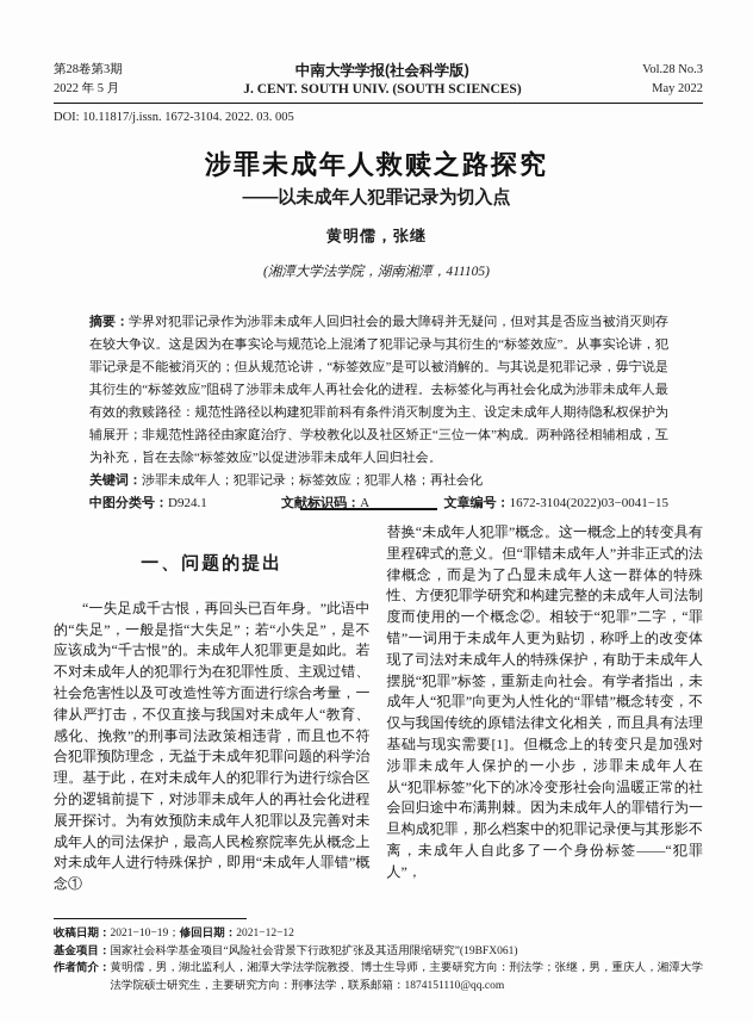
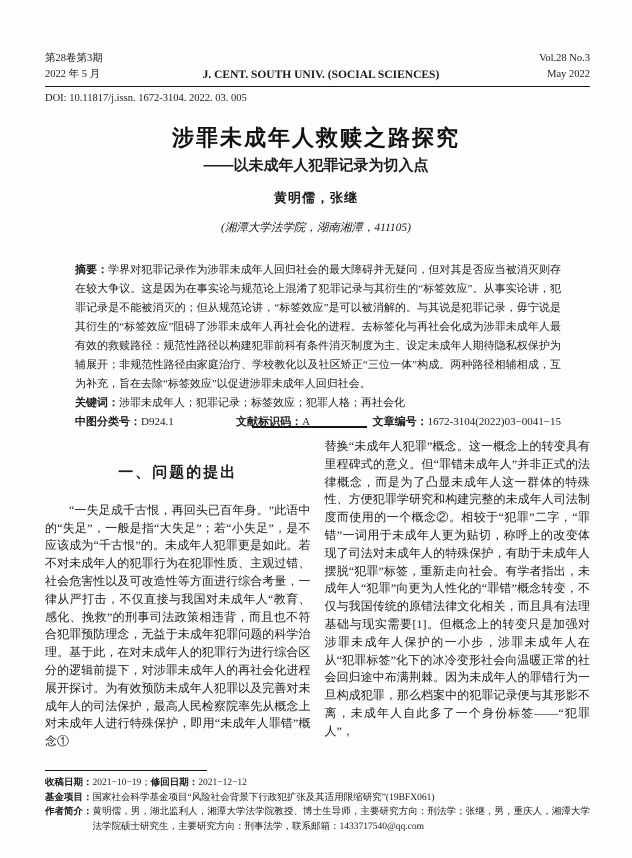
  第28卷第3期
  2022 年 5 月
- 中南大学学报(社会科学版)
- J. CENT. SOUTH UNIV. (SOUTH SCIENCES)
+ J. CENT. SOUTH UNIV. (SOCIAL SCIENCES)
  Vol.28 No.3
  May 2022
  DOI: 10.11817/j.issn. 1672-3104. 2022. 03. 005
  涉罪未成年人救赎之路探究
  ——以未成年人犯罪记录为切入点
  黄明儒，张继
  (湘潭大学法学院，湖南湘潭，411105)
  摘要：学界对犯罪记录作为涉罪未成年人回归社会的最大障碍并无疑问，但对其是否应当被消灭则存在较大争议。这是因为在事实论与规范论上混淆了犯罪记录与其衍生的“标签效应”。从事实论讲，犯罪记录是不能被消灭的；但从规范论讲，“标签效应”是可以被消解的。与其说是犯罪记录，毋宁说是其衍生的“标签效应”阻碍了涉罪未成年人再社会化的进程。去标签化与再社会化成为涉罪未成年人最有效的救赎路径：规范性路径以构建犯罪前科有条件消灭制度为主、设定未成年人期待隐私权保护为辅展开；非规范性路径由家庭治疗、学校教化以及社区矫正“三位一体”构成。两种路径相辅相成，互为补充，旨在去除“标签效应”以促进涉罪未成年人回归社会。
  关键词：涉罪未成年人；犯罪记录；标签效应；犯罪人格；再社会化
  中图分类号：D924.1
  文献标识码：A
  文章编号：1672-3104(2022)03−0041−15
  一、问题的提出
  “一失足成千古恨，再回头已百年身。”此语中的“失足”，一般是指“大失足”；若“小失足”，是不应该成为“千古恨”的。未成年人犯罪更是如此。若不对未成年人的犯罪行为在犯罪性质、主观过错、社会危害性以及可改造性等方面进行综合考量，一律从严打击，不仅直接与我国对未成年人“教育、感化、挽救”的刑事司法政策相违背，而且也不符合犯罪预防理念，无益于未成年犯罪问题的科学治理。基于此，在对未成年人的犯罪行为进行综合区分的逻辑前提下，对涉罪未成年人的再社会化进程展开探讨。为有效预防未成年人犯罪以及完善对未成年人的司法保护，最高人民检察院率先从概念上对未成年人进行特殊保护，即用“未成年人罪错”概念①
  替换“未成年人犯罪”概念。这一概念上的转变具有里程碑式的意义。但“罪错未成年人”并非正式的法律概念，而是为了凸显未成年人这一群体的特殊性、方便犯罪学研究和构建完整的未成年人司法制度而使用的一个概念②。相较于“犯罪”二字，“罪错”一词用于未成年人更为贴切，称呼上的改变体现了司法对未成年人的特殊保护，有助于未成年人摆脱“犯罪”标签，重新走向社会。有学者指出，未成年人“犯罪”向更为人性化的“罪错”概念转变，不仅与我国传统的原错法律文化相关，而且具有法理基础与现实需要[1]。但概念上的转变只是加强对涉罪未成年人保护的一小步，涉罪未成年人在从“犯罪标签”化下的冰冷变形社会向温暖正常的社会回归途中布满荆棘。因为未成年人的罪错行为一旦构成犯罪，那么档案中的犯罪记录便与其形影不离，未成年人自此多了一个身份标签——“犯罪人”，
  收稿日期：2021−10−19；修回日期：2021−12−12
  基金项目：
  国家社会科学基金项目“风险社会背景下行政犯扩张及其适用限缩研究”(19BFX061)
  作者简介：
- 黄明儒，男，湖北监利人，湘潭大学法学院教授、博士生导师，主要研究方向：刑法学；张继，男，重庆人，湘潭大学法学院硕士研究生，主要研究方向：刑事法学，联系邮箱：1874151110@qq.com
+ 黄明儒，男，湖北监利人，湘潭大学法学院教授、博士生导师，主要研究方向：刑法学；张继，男，重庆人，湘潭大学法学院硕士研究生，主要研究方向：刑事法学，联系邮箱：1433717540@qq.com
